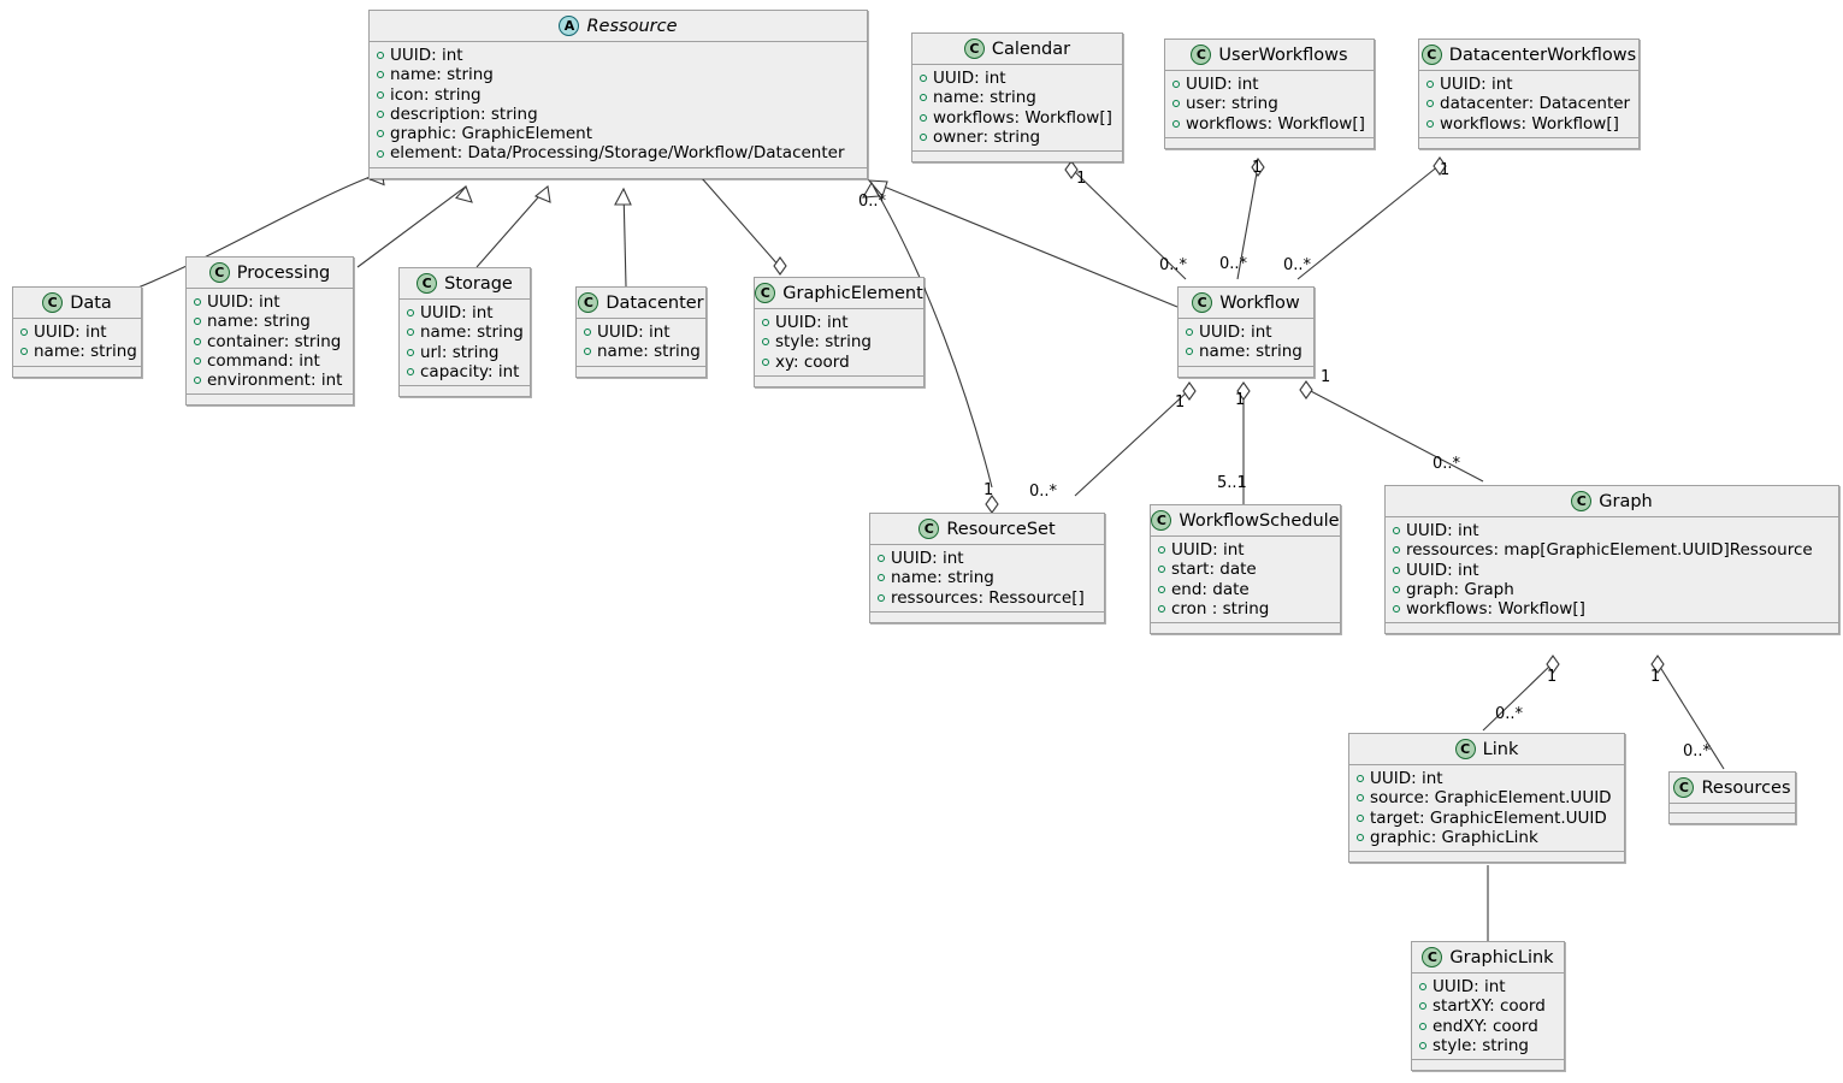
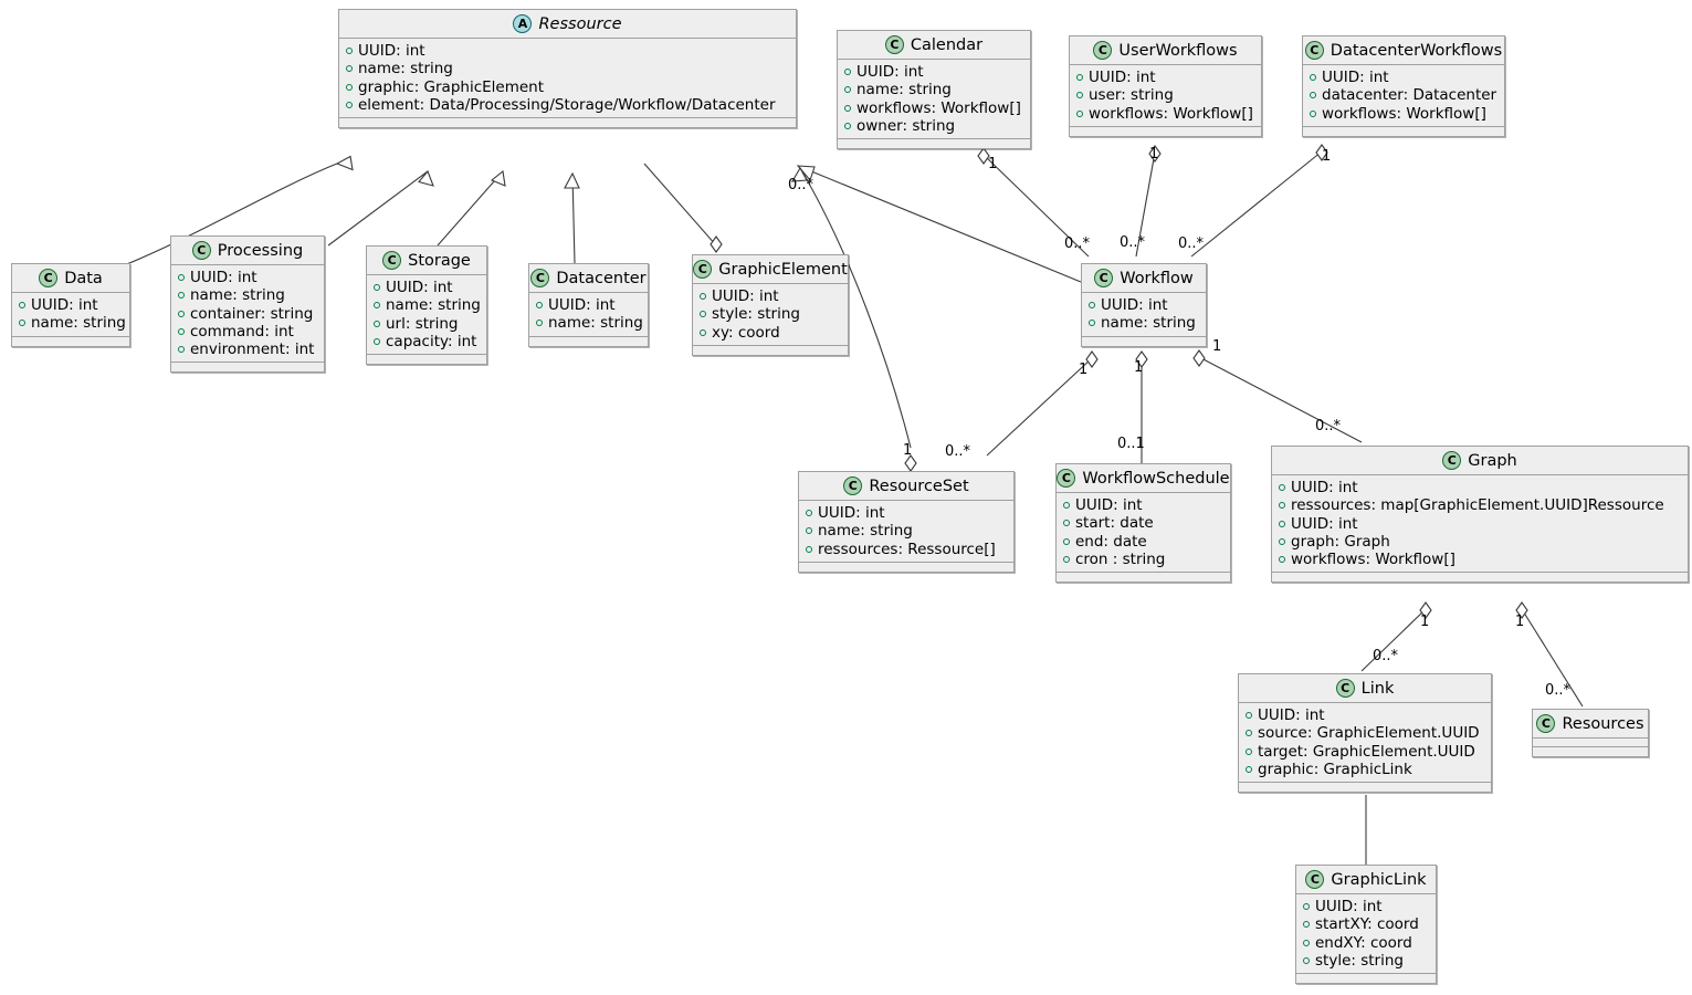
  A
  Ressource
  UUID: int
  name: string
- icon: string
- description: string
  graphic: GraphicElement
  element: Data/Processing/Storage/Workflow/Datacenter
  C
  Calendar
  UUID: int
  name: string
  workflows: Workflow[]
  owner: string
  C
  UserWorkflows
  UUID: int
  user: string
  workflows: Workflow[]
  C
  DatacenterWorkflows
  UUID: int
  datacenter: Datacenter
  workflows: Workflow[]
  C
  Data
  UUID: int
  name: string
  C
  Processing
  UUID: int
  name: string
  container: string
  command: int
  environment: int
  C
  Storage
  UUID: int
  name: string
  url: string
  capacity: int
  C
  Datacenter
  UUID: int
  name: string
  C
  GraphicElement
  UUID: int
  style: string
  xy: coord
  C
  Workflow
  UUID: int
  name: string
  C
  ResourceSet
  UUID: int
  name: string
  ressources: Ressource[]
  C
  WorkflowSchedule
  UUID: int
  start: date
  end: date
  cron : string
  C
  Graph
  UUID: int
  ressources: map[GraphicElement.UUID]Ressource
  UUID: int
  graph: Graph
  workflows: Workflow[]
  C
  Link
  UUID: int
  source: GraphicElement.UUID
  target: GraphicElement.UUID
  graphic: GraphicLink
  C
  Resources
  C
  GraphicLink
  UUID: int
  startXY: coord
  endXY: coord
  style: string
  1
  1
  1
  0..*
  0..*
  0..*
  0..*
  1
  0..*
  1
  1
- 5..1
+ 0..1
  1
  0..*
  1
  0..*
  1
  0..*
